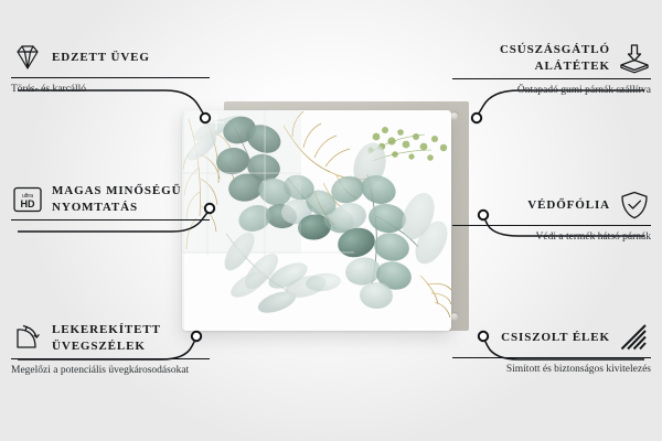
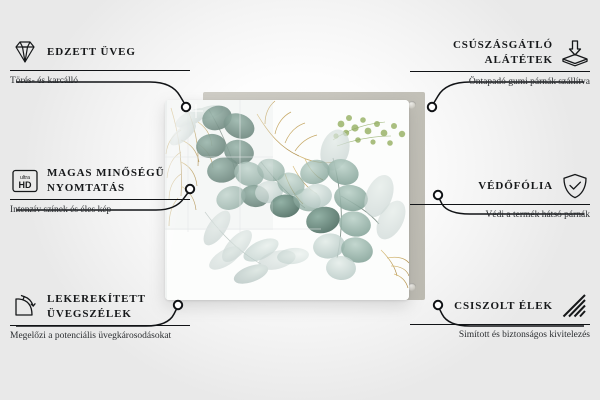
  EDZETT ÜVEG
  Törés- és karcálló
  HD
  MAGAS MINŐSÉGŰ NYOMTATÁS
+ Intenzív színek és éles kép
  LEKEREKÍTETT ÜVEGSZÉLEK
  Megelőzi a potenciális üvegkárosodásokat
  CSÚSZÁSGÁTLÓ ALÁTÉTEK
  Öntapadó gumi párnák szállítva
  VÉDŐFÓLIA
  Védi a termék hátsó párnák
  CSISZOLT ÉLEK
  Simított és biztonságos kivitelezés
